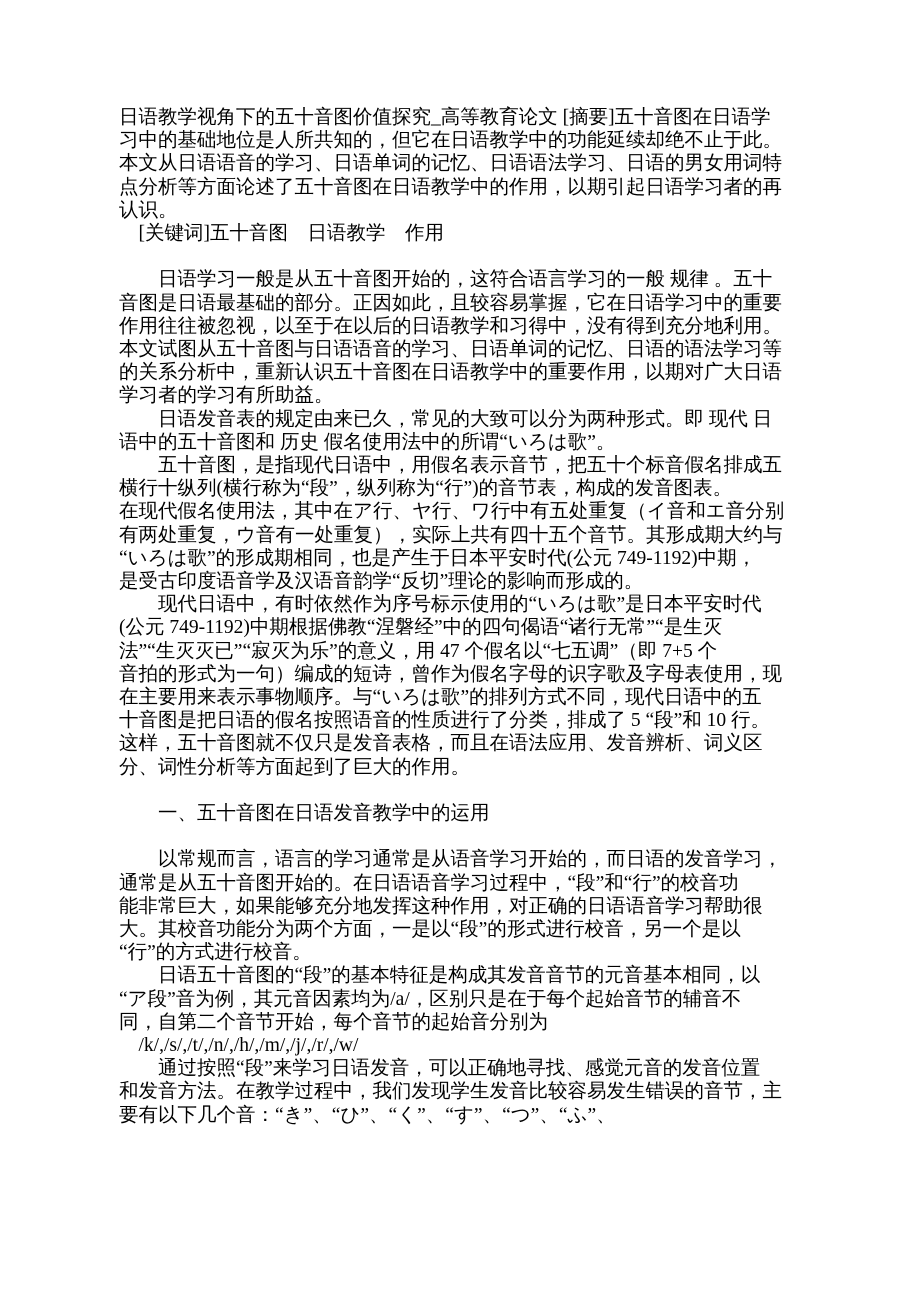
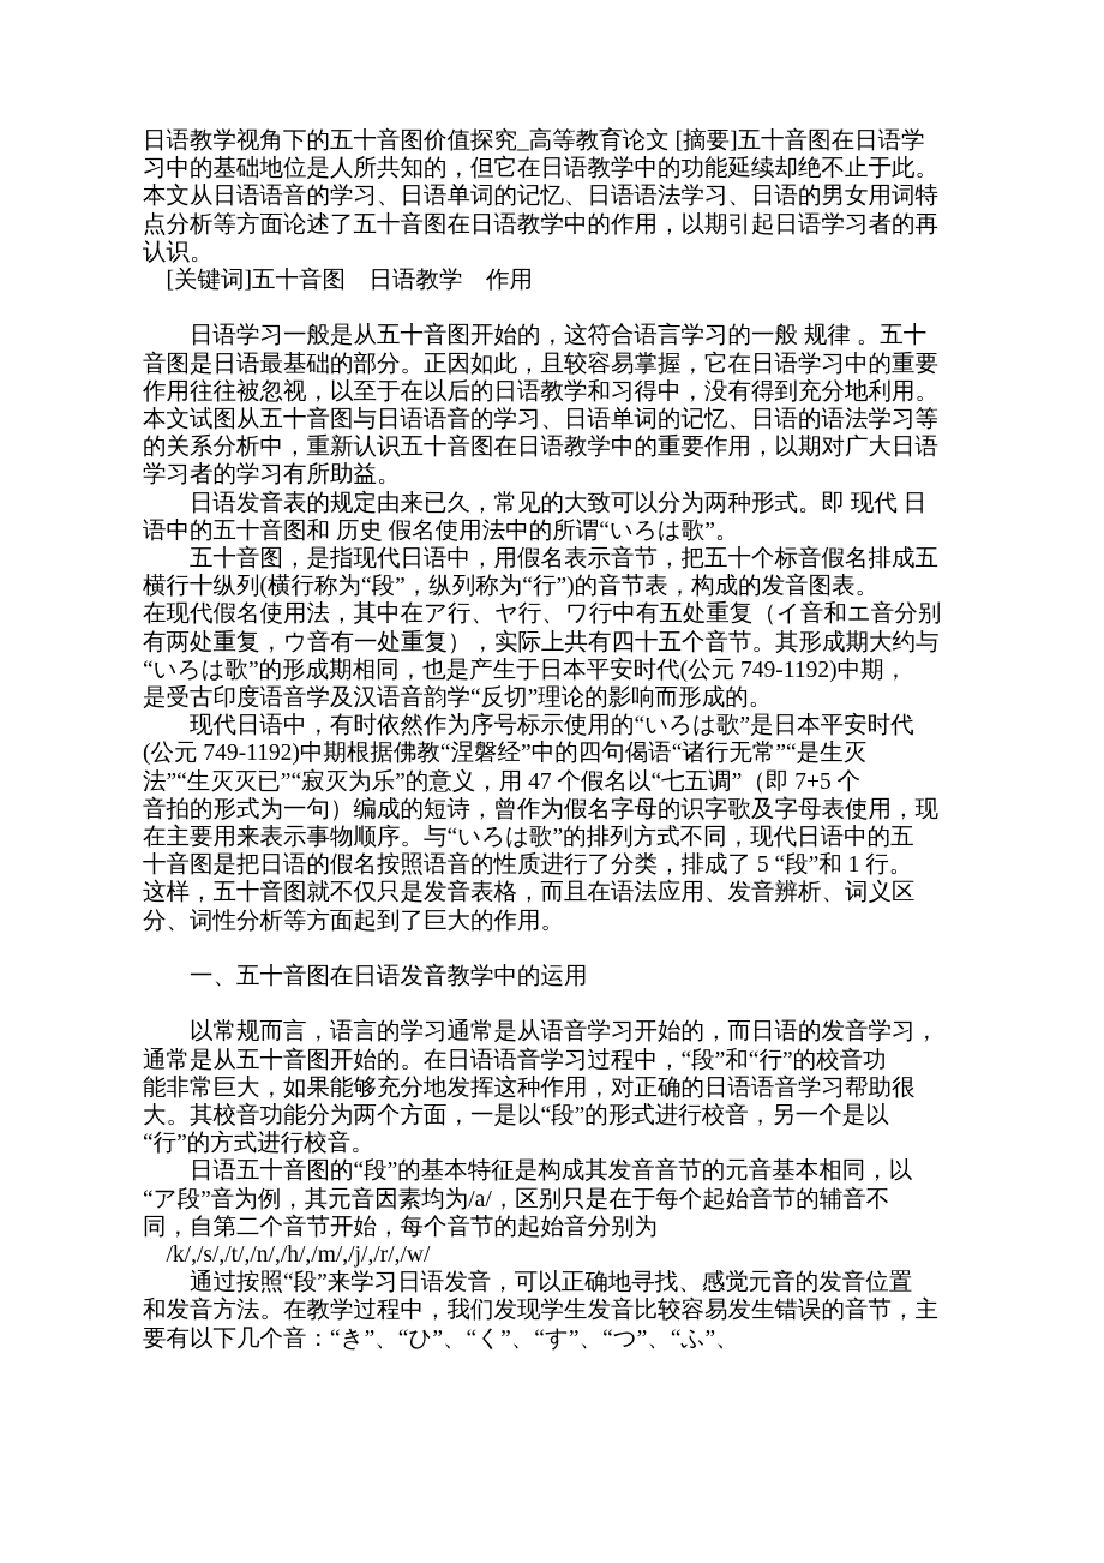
  日语教学视角下的五十音图价值探究_高等教育论文 [摘要]五十音图在日语学
  习中的基础地位是人所共知的，但它在日语教学中的功能延续却绝不止于此。
  本文从日语语音的学习、日语单词的记忆、日语语法学习、日语的男女用词特
  点分析等方面论述了五十音图在日语教学中的作用，以期引起日语学习者的再
  认识。
  [关键词]五十音图 日语教学 作用
  日语学习一般是从五十音图开始的，这符合语言学习的一般 规律 。五十
  音图是日语最基础的部分。正因如此，且较容易掌握，它在日语学习中的重要
  作用往往被忽视，以至于在以后的日语教学和习得中，没有得到充分地利用。
  本文试图从五十音图与日语语音的学习、日语单词的记忆、日语的语法学习等
  的关系分析中，重新认识五十音图在日语教学中的重要作用，以期对广大日语
  学习者的学习有所助益。
  日语发音表的规定由来已久，常见的大致可以分为两种形式。即 现代 日
  语中的五十音图和 历史 假名使用法中的所谓“いろは歌”。
  五十音图，是指现代日语中，用假名表示音节，把五十个标音假名排成五
  横行十纵列(横行称为“段”，纵列称为“行”)的音节表，构成的发音图表。
  在现代假名使用法，其中在ア行、ヤ行、ワ行中有五处重复（イ音和エ音分别
  有两处重复，ウ音有一处重复），实际上共有四十五个音节。其形成期大约与
  “いろは歌”的形成期相同，也是产生于日本平安时代(公元 749-1192)中期，
  是受古印度语音学及汉语音韵学“反切”理论的影响而形成的。
  现代日语中，有时依然作为序号标示使用的“いろは歌”是日本平安时代
  (公元 749-1192)中期根据佛教“涅磐经”中的四句偈语“诸行无常”“是生灭
  法”“生灭灭已”“寂灭为乐”的意义，用 47 个假名以“七五调”（即 7+5 个
  音拍的形式为一句）编成的短诗，曾作为假名字母的识字歌及字母表使用，现
  在主要用来表示事物顺序。与“いろは歌”的排列方式不同，现代日语中的五
- 十音图是把日语的假名按照语音的性质进行了分类，排成了 5 “段”和 10 行。
+ 十音图是把日语的假名按照语音的性质进行了分类，排成了 5 “段”和 1 行。
  这样，五十音图就不仅只是发音表格，而且在语法应用、发音辨析、词义区
  分、词性分析等方面起到了巨大的作用。
  一、五十音图在日语发音教学中的运用
  以常规而言，语言的学习通常是从语音学习开始的，而日语的发音学习，
  通常是从五十音图开始的。在日语语音学习过程中，“段”和“行”的校音功
  能非常巨大，如果能够充分地发挥这种作用，对正确的日语语音学习帮助很
  大。其校音功能分为两个方面，一是以“段”的形式进行校音，另一个是以
  “行”的方式进行校音。
  日语五十音图的“段”的基本特征是构成其发音音节的元音基本相同，以
  “ア段”音为例，其元音因素均为/a/，区别只是在于每个起始音节的辅音不
  同，自第二个音节开始，每个音节的起始音分别为
  /k/,/s/,/t/,/n/,/h/,/m/,/j/,/r/,/w/
  通过按照“段”来学习日语发音，可以正确地寻找、感觉元音的发音位置
  和发音方法。在教学过程中，我们发现学生发音比较容易发生错误的音节，主
  要有以下几个音：“き”、“ひ”、“く”、“す”、“つ”、“ふ”、
